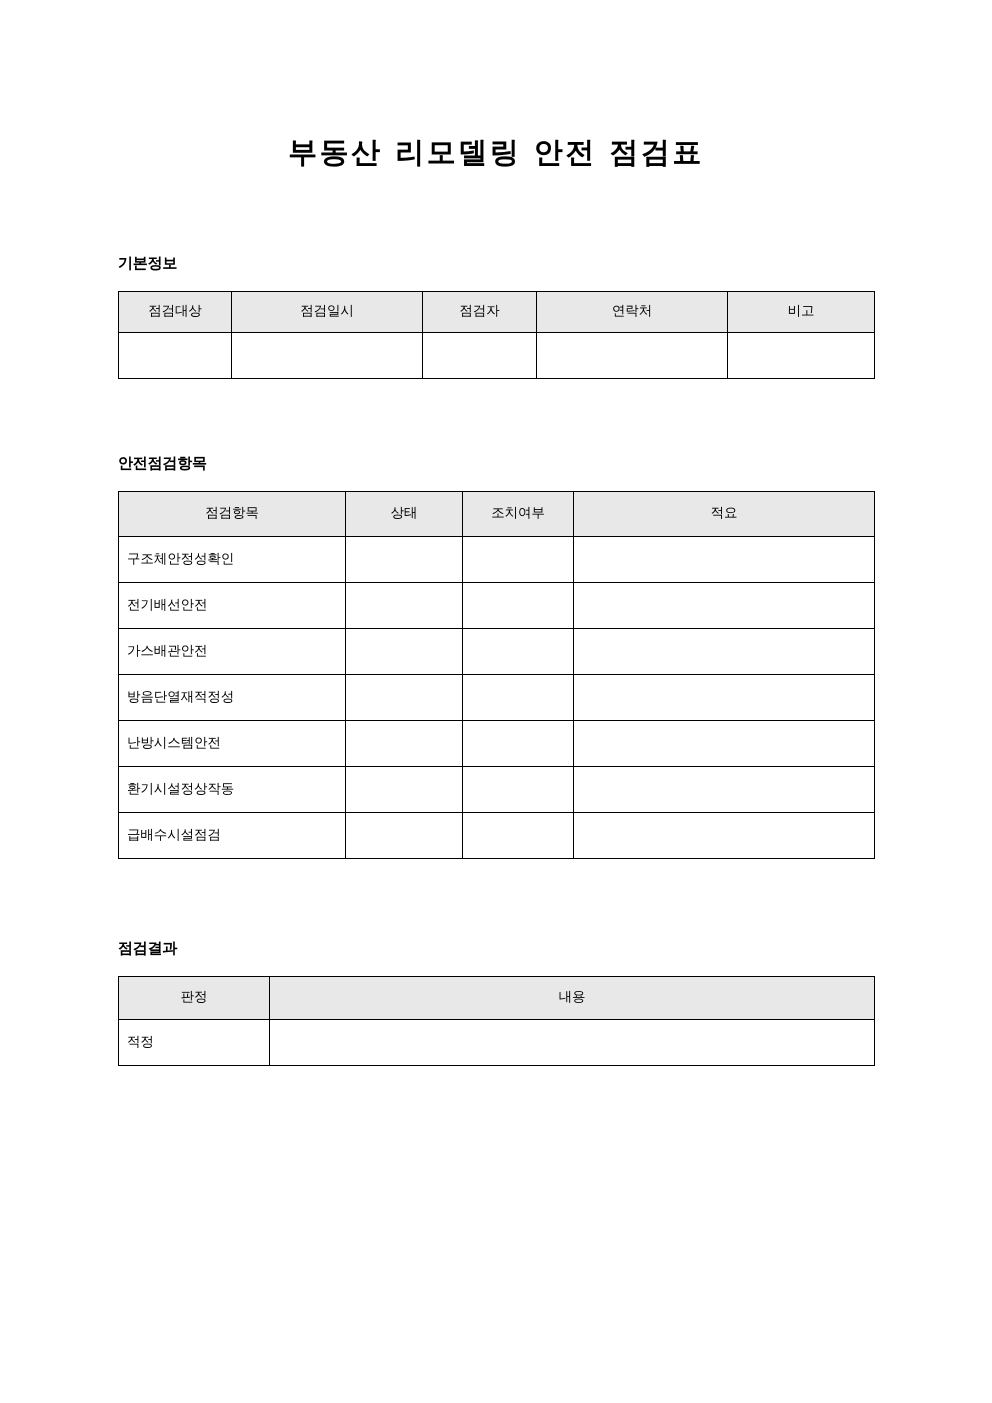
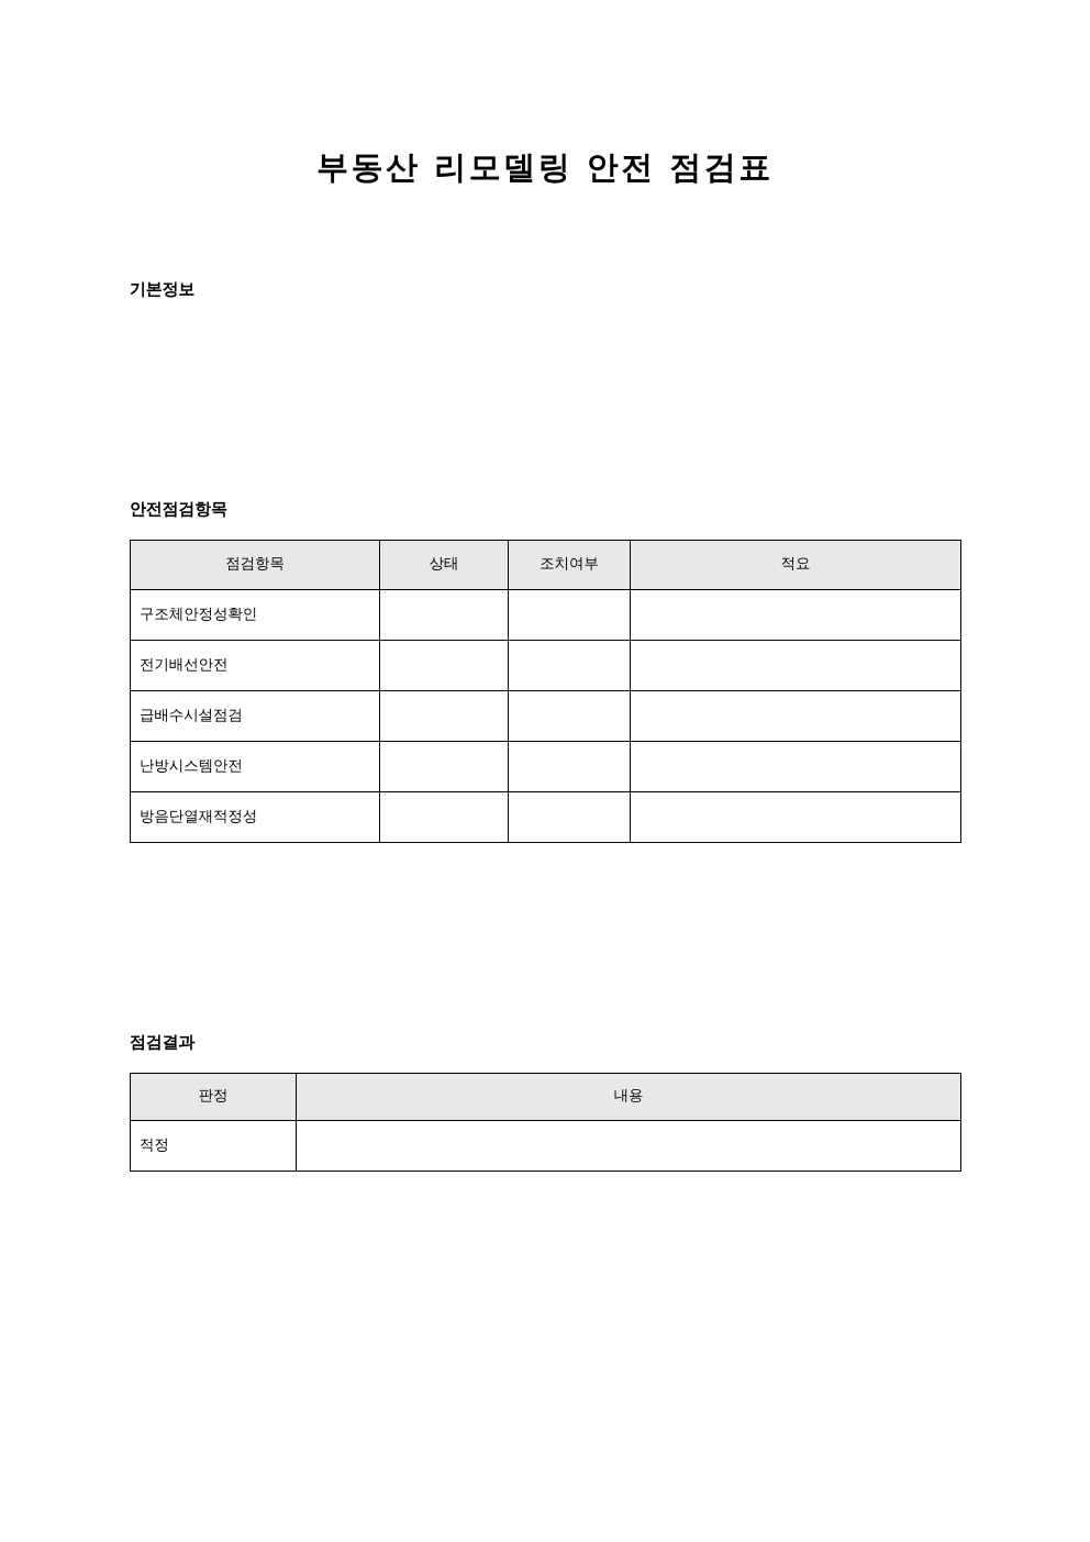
  부동산 리모델링 안전 점검표
  기본정보
- 점검대상	점검일시	점검자	연락처	비고
  안전점검항목
  점검항목	상태	조치여부	적요
  구조체안정성확인
  전기배선안전
- 가스배관안전
- 방음단열재적정성
+ 급배수시설점검
  난방시스템안전
- 환기시설정상작동
- 급배수시설점검
+ 방음단열재적정성
  점검결과
  판정	내용
  적정
